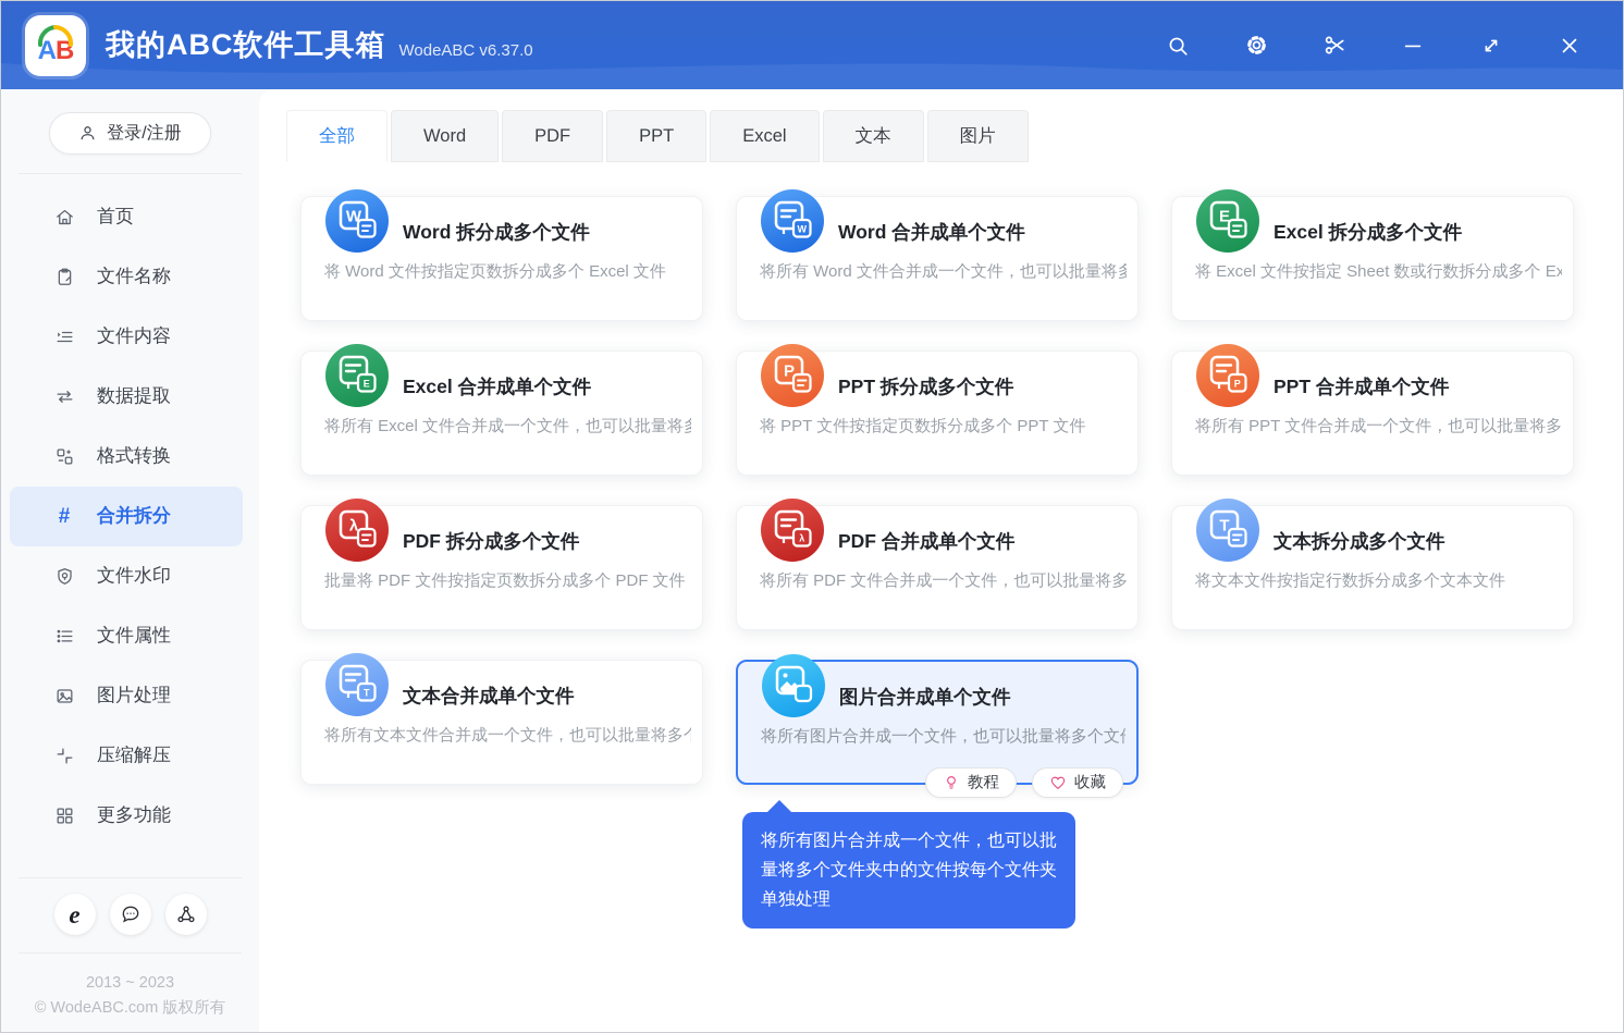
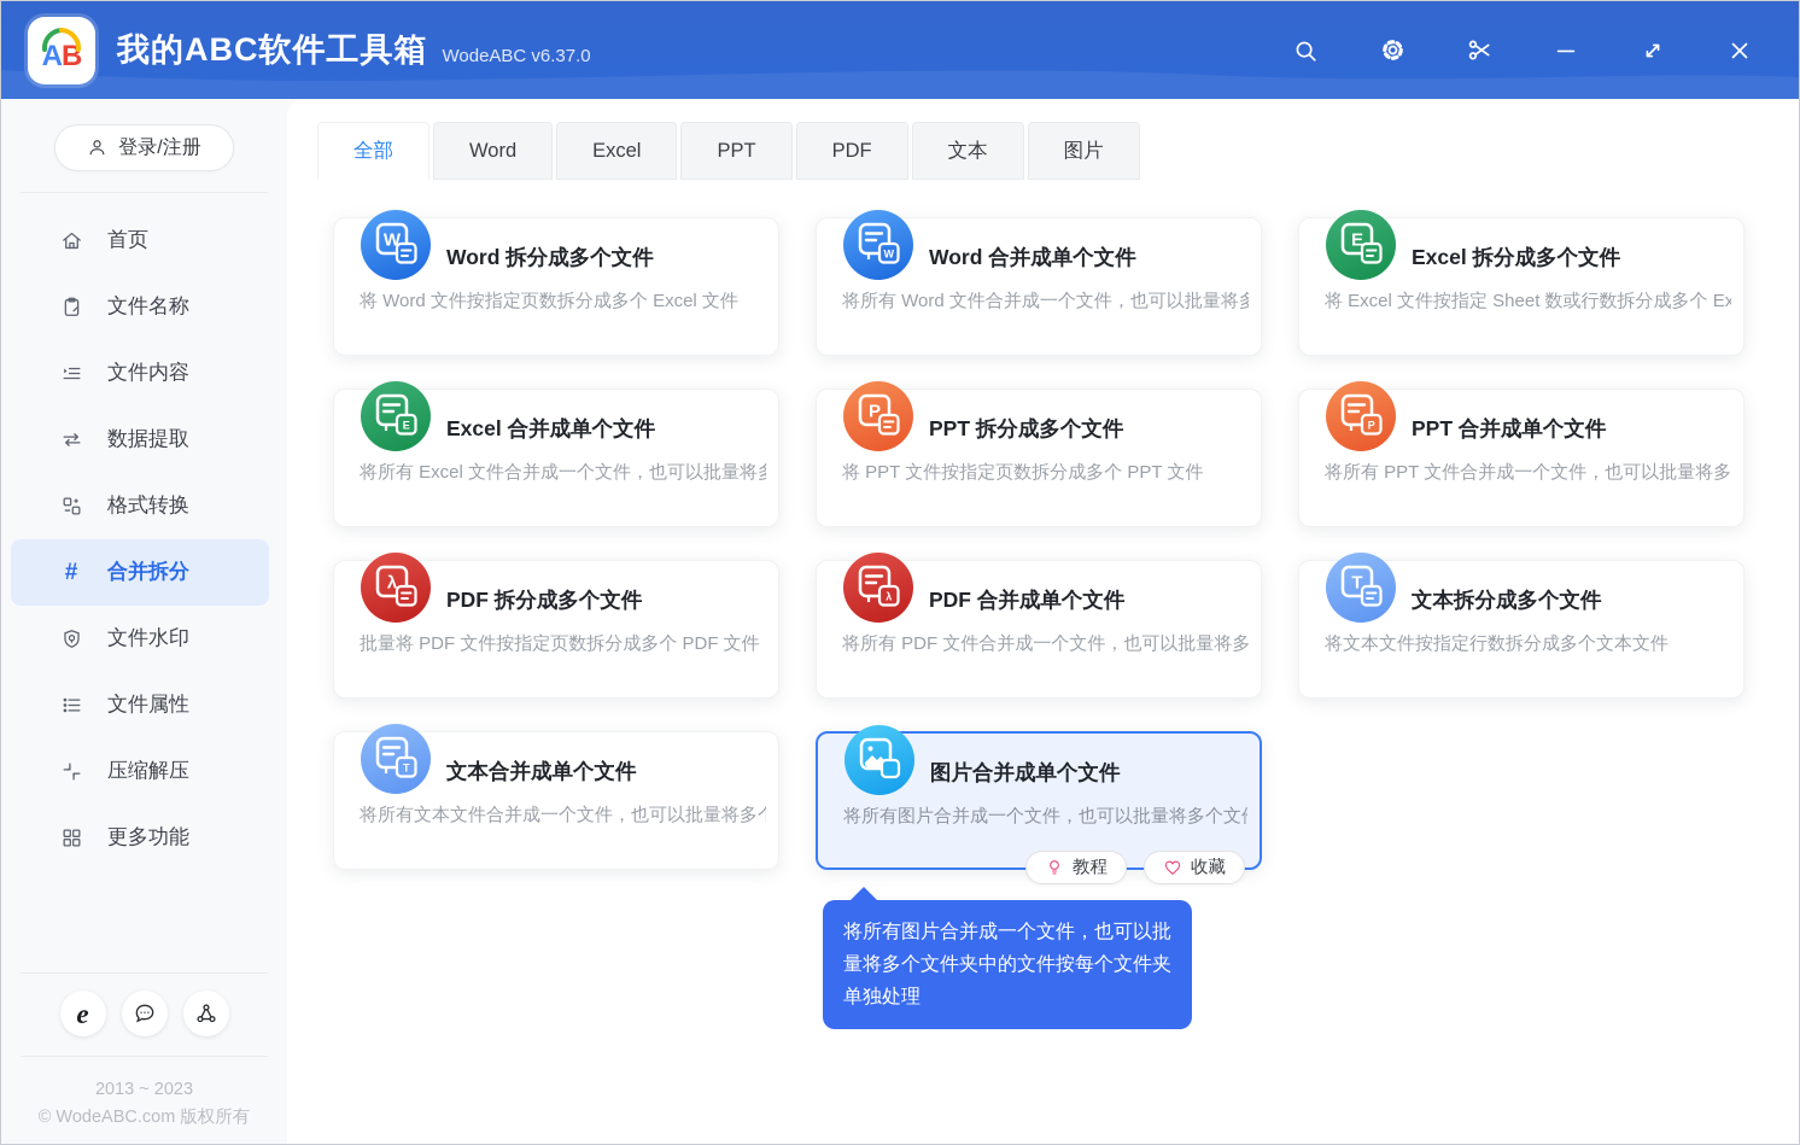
  AB
  我的ABC软件工具箱
  WodeABC v6.37.0
  登录/注册
  首页
  文件名称
  文件内容
  数据提取
  格式转换
  #
  合并拆分
  文件水印
  文件属性
- 图片处理
  压缩解压
  更多功能
  e
  2013 ~ 2023
  © WodeABC.com 版权所有
  全部
  Word
- PDF
+ Excel
  PPT
- Excel
+ PDF
  文本
  图片
  W
  Word 拆分成多个文件
  将 Word 文件按指定页数拆分成多个 Excel 文件
  W
  Word 合并成单个文件
  E
  Excel 拆分成多个文件
  将 Excel 文件按指定 Sheet 数或行数拆分成多个 Ex
  E
  Excel 合并成单个文件
  P
  PPT 拆分成多个文件
  将 PPT 文件按指定页数拆分成多个 PPT 文件
  P
  PPT 合并成单个文件
  λ
  PDF 拆分成多个文件
  批量将 PDF 文件按指定页数拆分成多个 PDF 文件
  λ
  PDF 合并成单个文件
  T
  文本拆分成多个文件
  将文本文件按指定行数拆分成多个文本文件
  T
  文本合并成单个文件
  图片合并成单个文件
  教程
  收藏
  将所有图片合并成一个文件，也可以批量将多个文件夹中的文件按每个文件夹单独处理
